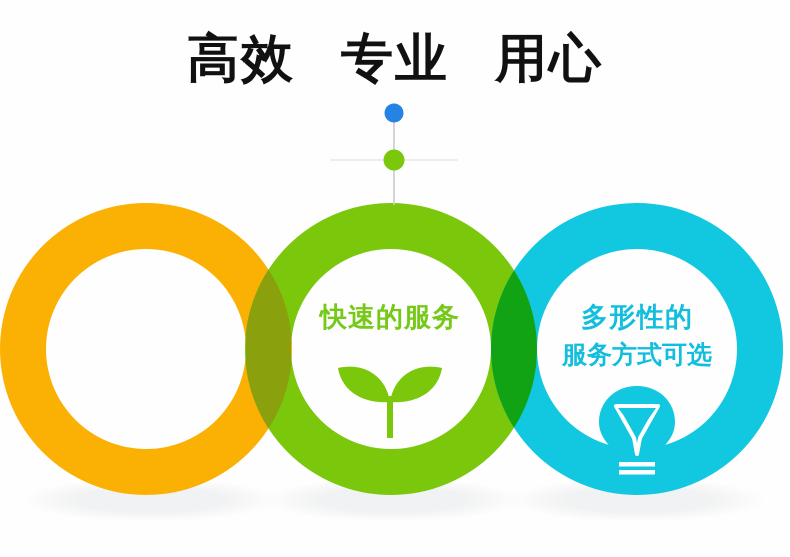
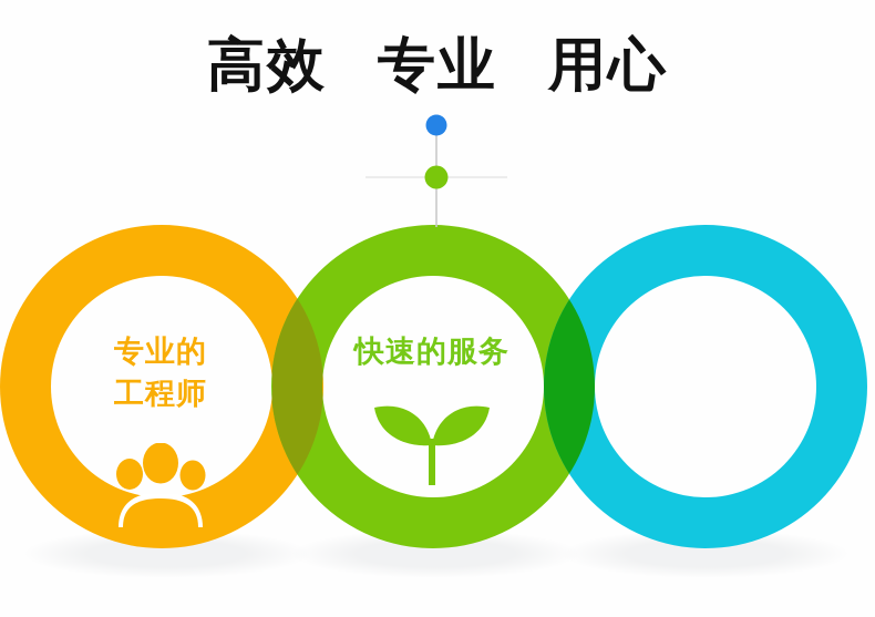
+ 专业的
+ 工程师
  快速的服务
- 多形性的
- 服务方式可选
